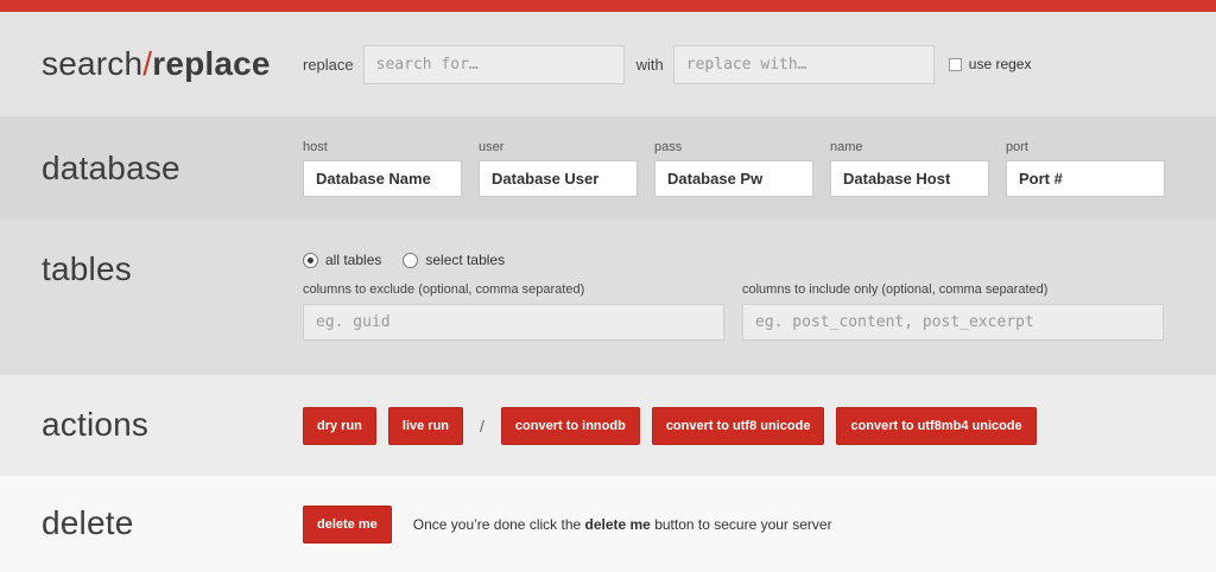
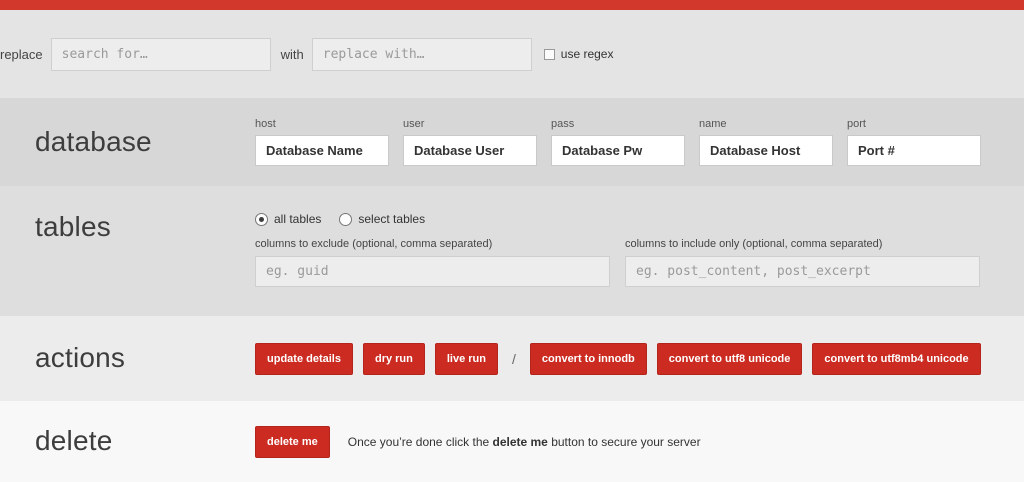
- search/replace
  replace
  search for…
  with
  replace with…
  use regex
  database
  host
  Database Name
  user
  Database User
  pass
  Database Pw
  name
  Database Host
  port
  Port #
  tables
  all tables
  select tables
  columns to exclude (optional, comma separated)
  eg. guid
  columns to include only (optional, comma separated)
  eg. post_content, post_excerpt
  actions
+ update details
  dry run
  live run
  /
  convert to innodb
  convert to utf8 unicode
  convert to utf8mb4 unicode
  delete
  delete me
  Once you’re done click the delete me button to secure your server
